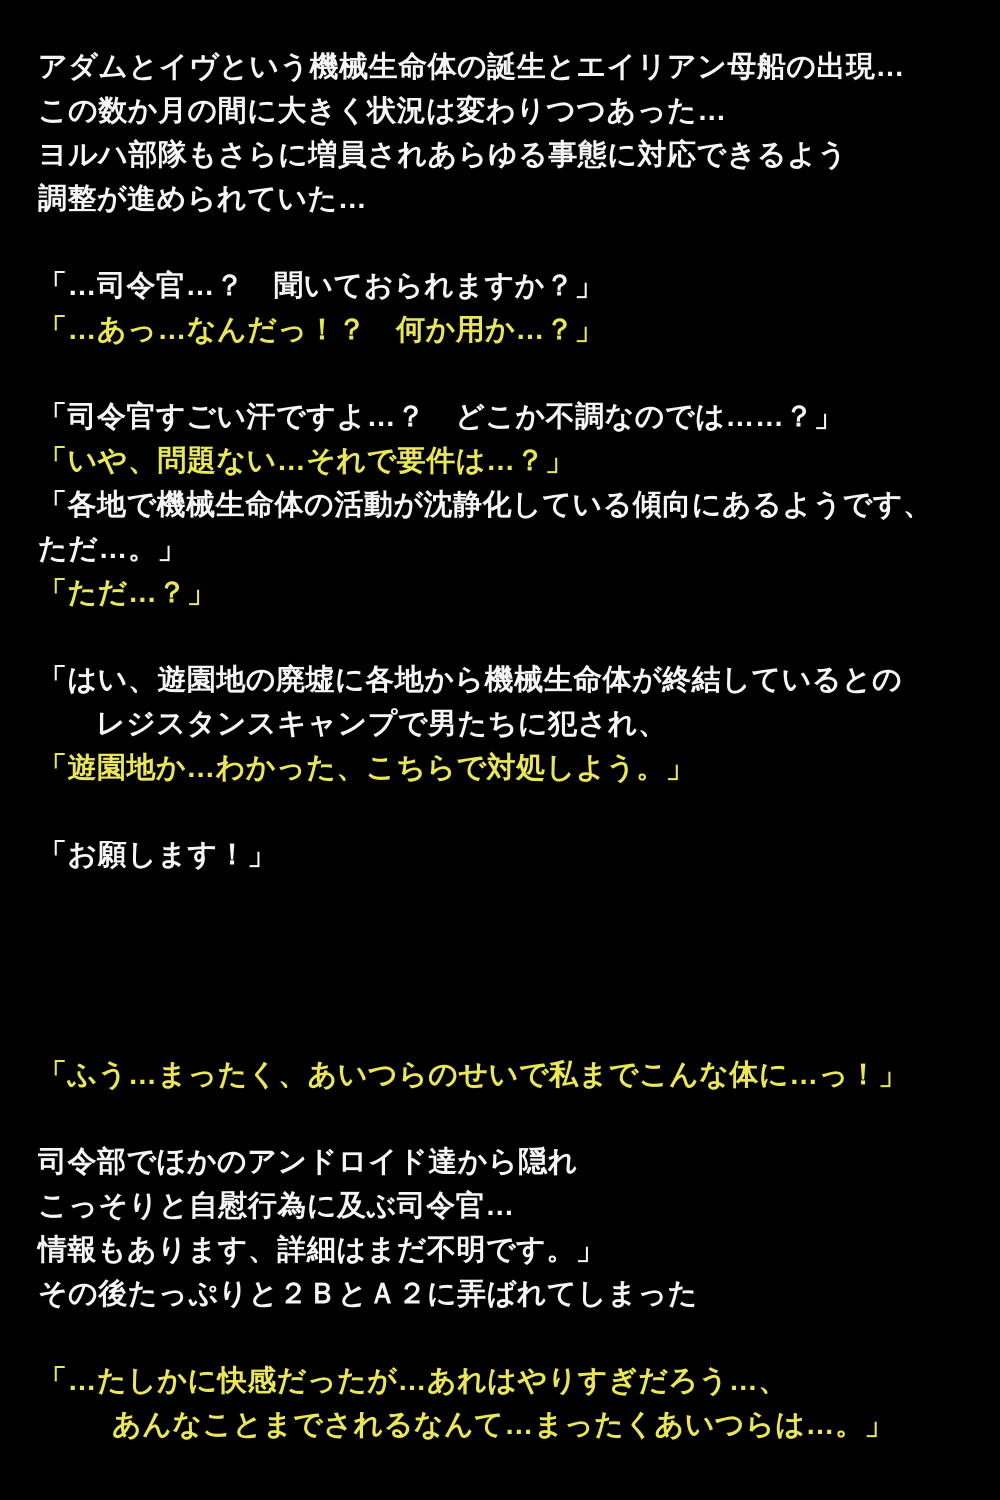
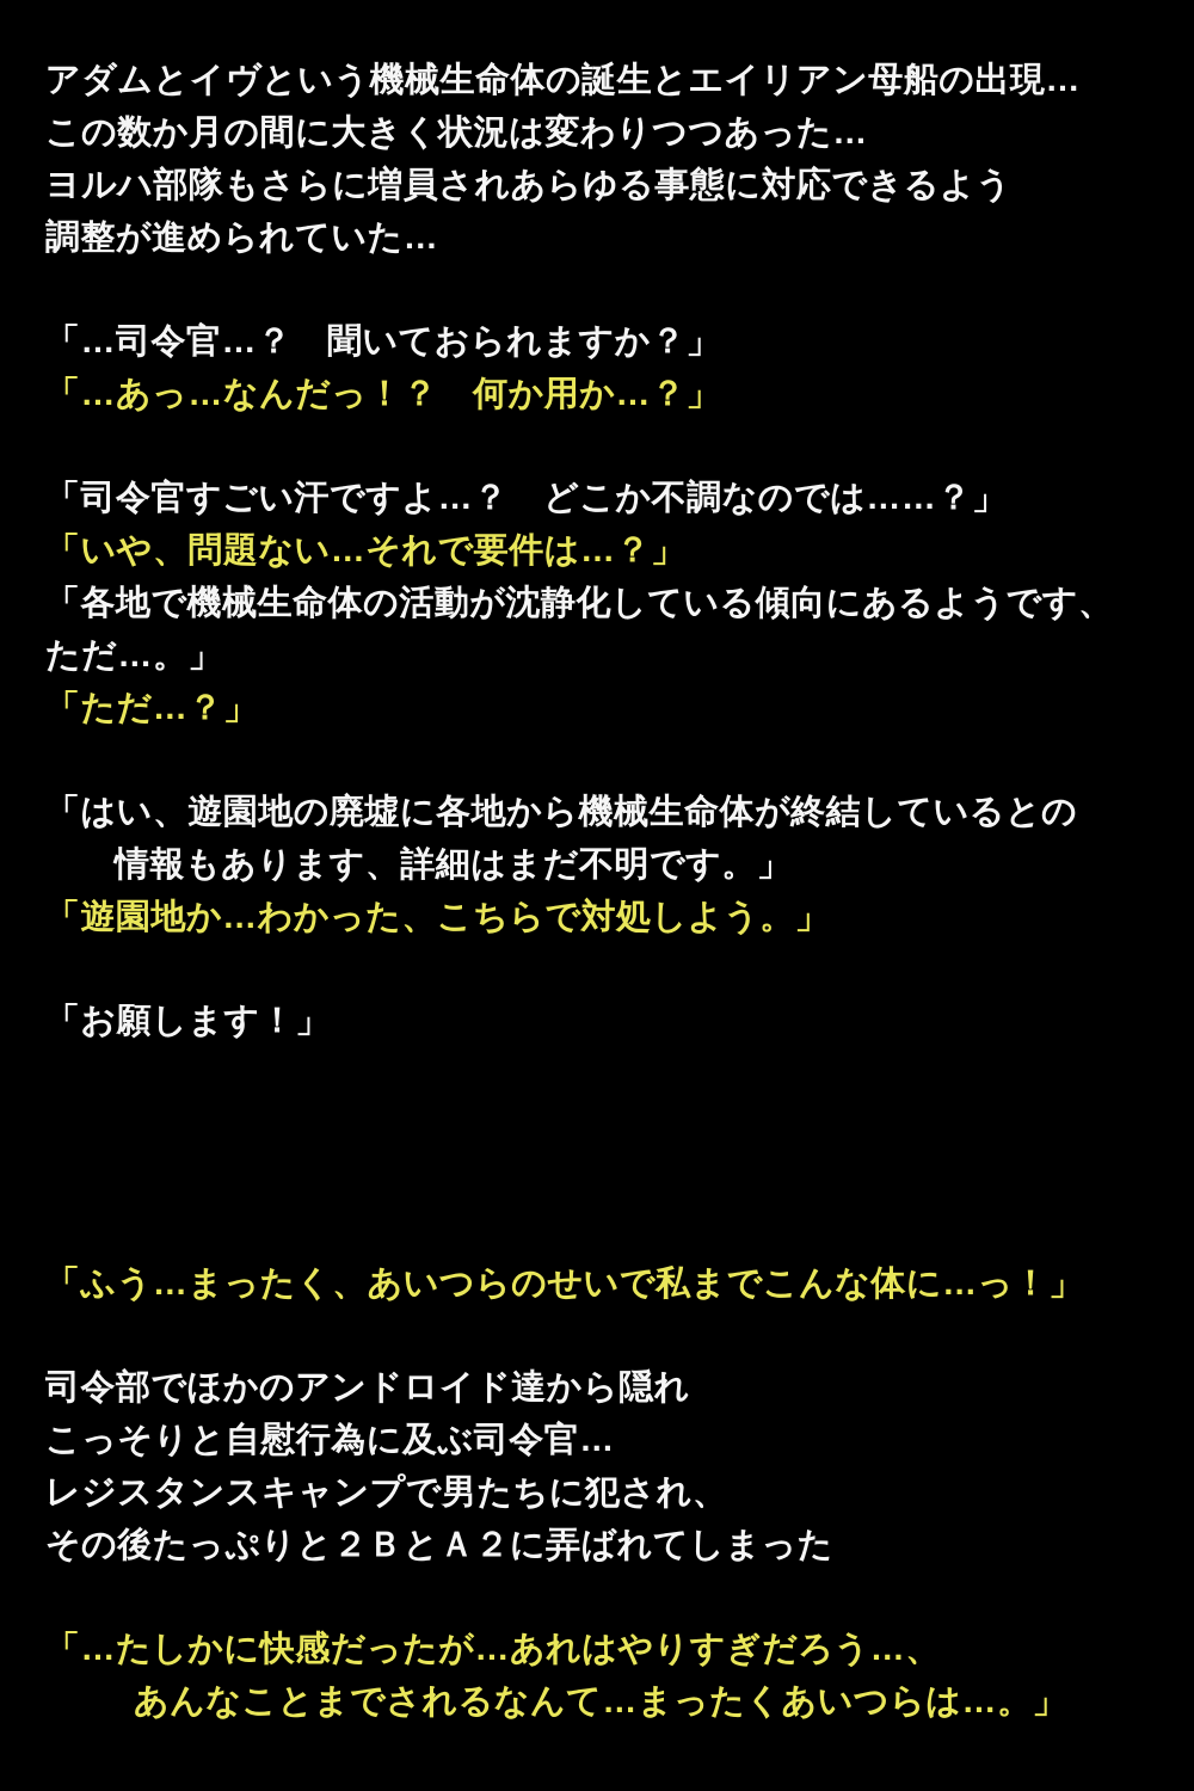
  アダムとイヴという機械生命体の誕生とエイリアン母船の出現…
  この数か月の間に大きく状況は変わりつつあった…
  ヨルハ部隊もさらに増員されあらゆる事態に対応できるよう
  調整が進められていた…
  「…司令官…？ 聞いておられますか？」
  「…あっ…なんだっ！？ 何か用か…？」
  「司令官すごい汗ですよ…？ どこか不調なのでは……？」
  「いや、問題ない…それで要件は…？」
  「各地で機械生命体の活動が沈静化している傾向にあるようです、
  ただ…。」
  「ただ…？」
  「はい、遊園地の廃墟に各地から機械生命体が終結しているとの
- レジスタンスキャンプで男たちに犯され、
+ 情報もあります、詳細はまだ不明です。」
  「遊園地か…わかった、こちらで対処しよう。」
  「お願します！」
  「ふう…まったく、あいつらのせいで私までこんな体に…っ！」
  司令部でほかのアンドロイド達から隠れ
  こっそりと自慰行為に及ぶ司令官…
- 情報もあります、詳細はまだ不明です。」
+ レジスタンスキャンプで男たちに犯され、
  その後たっぷりと２ＢとＡ２に弄ばれてしまった
  「…たしかに快感だったが…あれはやりすぎだろう…、
  あんなことまでされるなんて…まったくあいつらは…。」
